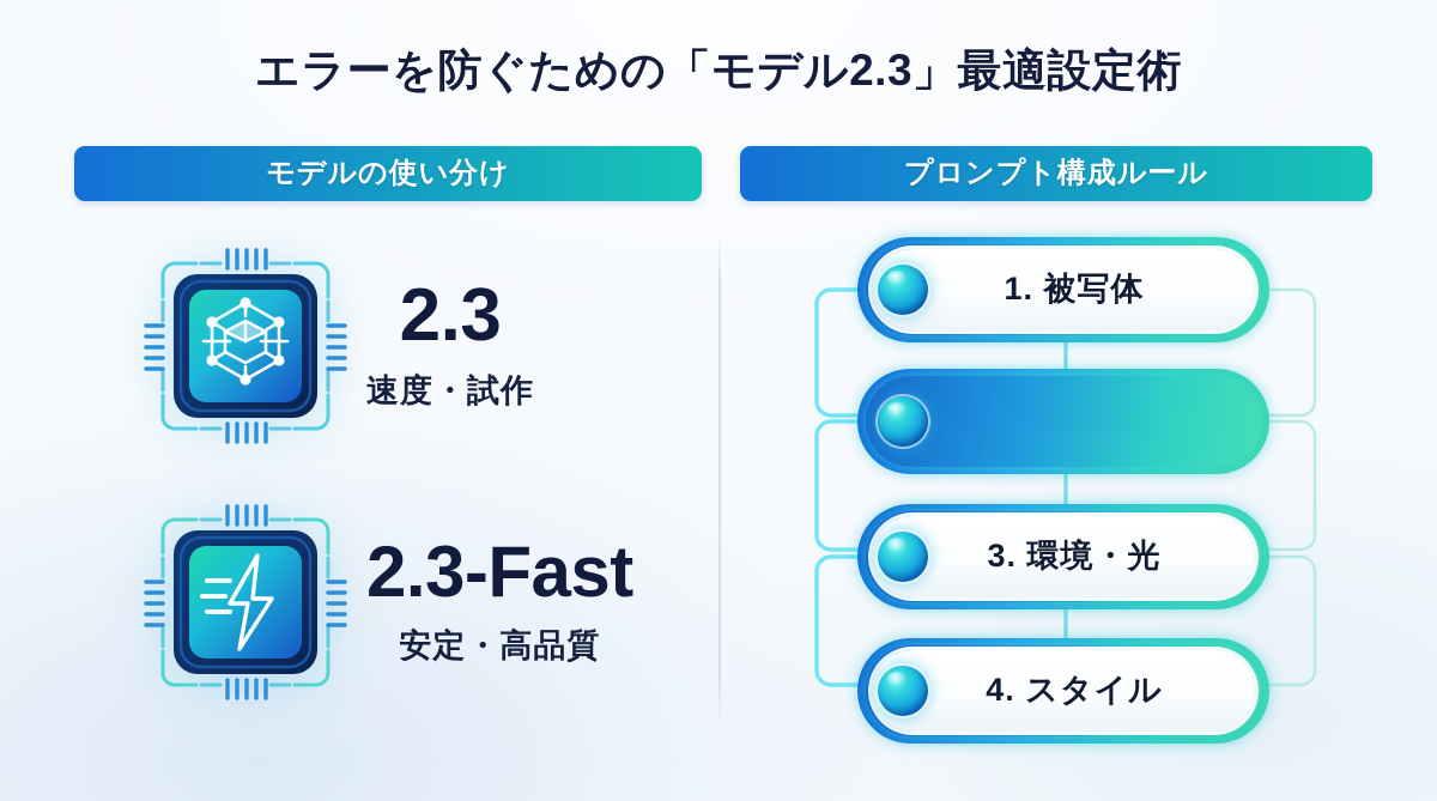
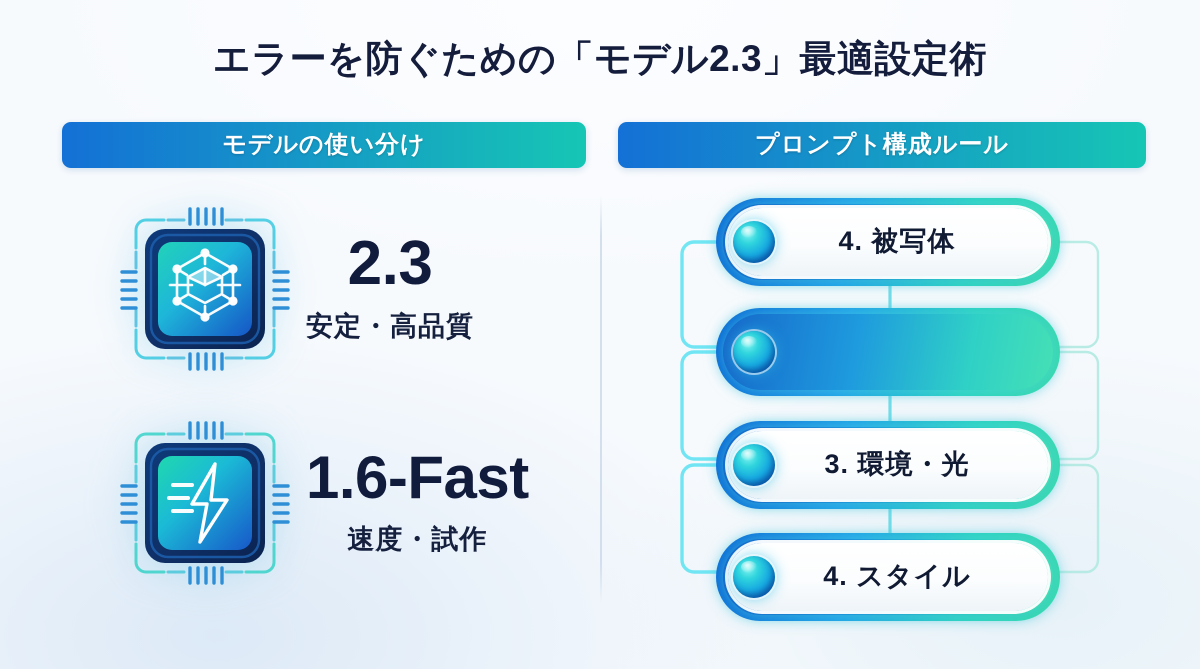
  エラーを防ぐための「モデル2.3」最適設定術
  モデルの使い分け
  プロンプト構成ルール
  2.3
- 速度・試作
+ 安定・高品質
- 2.3-Fast
+ 1.6-Fast
- 安定・高品質
+ 速度・試作
- 1. 被写体
+ 4. 被写体
  3. 環境・光
  4. スタイル
